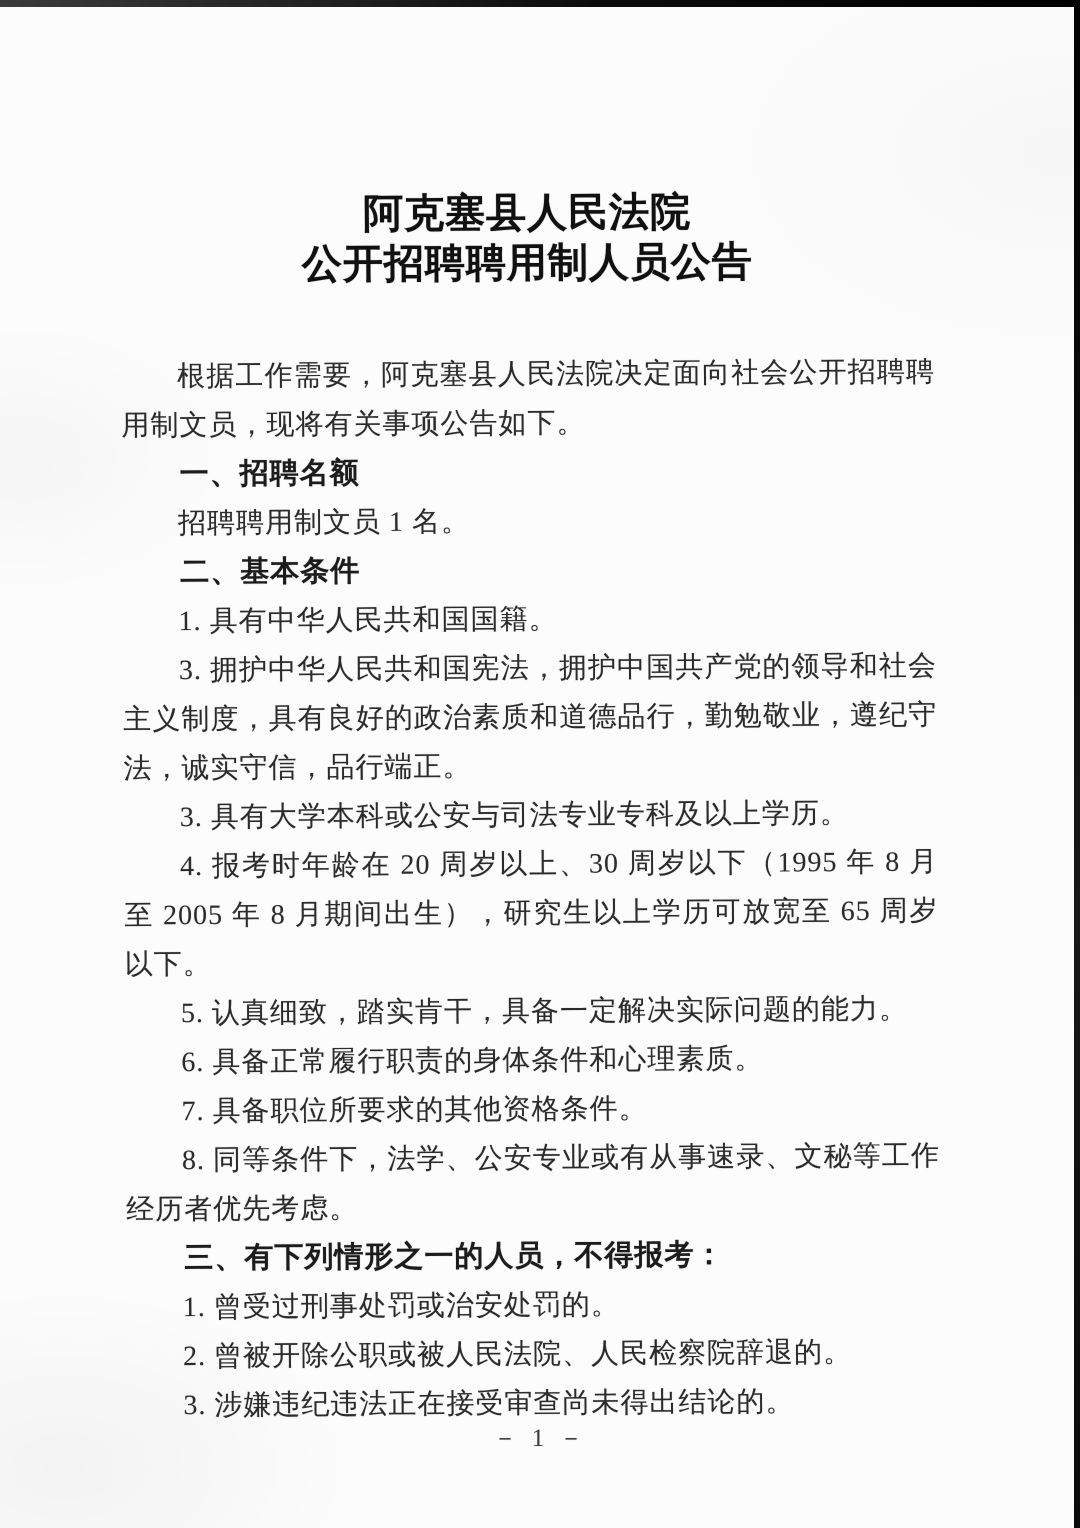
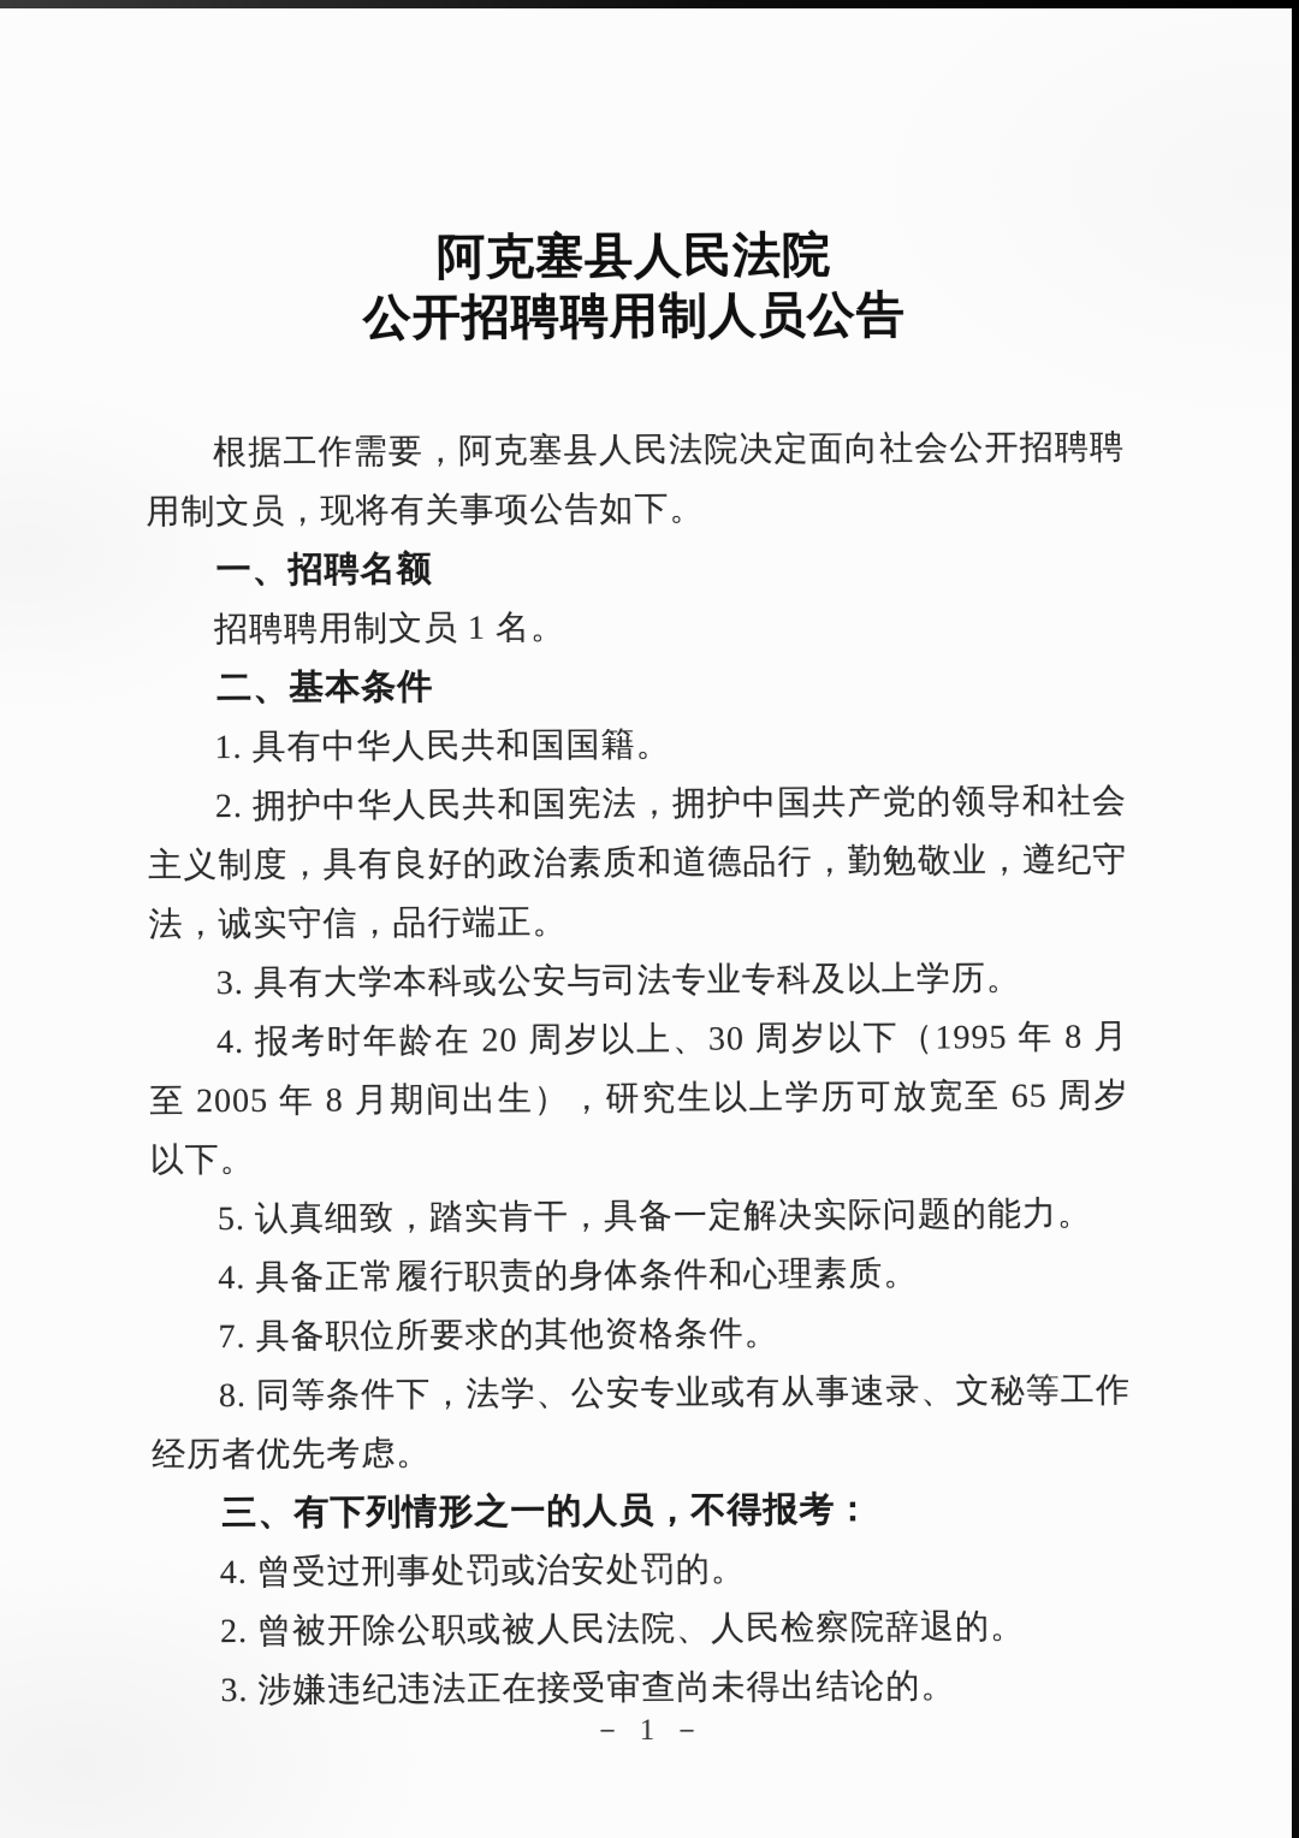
  阿克塞县人民法院
  公开招聘聘用制人员公告
  根据工作需要，阿克塞县人民法院决定面向社会公开招聘聘用制文员，现将有关事项公告如下。
  一、招聘名额
  招聘聘用制文员 1 名。
  二、基本条件
  1. 具有中华人民共和国国籍。
- 3. 拥护中华人民共和国宪法，拥护中国共产党的领导和社会主义制度，具有良好的政治素质和道德品行，勤勉敬业，遵纪守法，诚实守信，品行端正。
+ 2. 拥护中华人民共和国宪法，拥护中国共产党的领导和社会主义制度，具有良好的政治素质和道德品行，勤勉敬业，遵纪守法，诚实守信，品行端正。
  3. 具有大学本科或公安与司法专业专科及以上学历。
  4. 报考时年龄在 20 周岁以上、30 周岁以下（1995 年 8 月至 2005 年 8 月期间出生），研究生以上学历可放宽至 65 周岁以下。
  5. 认真细致，踏实肯干，具备一定解决实际问题的能力。
- 6. 具备正常履行职责的身体条件和心理素质。
+ 4. 具备正常履行职责的身体条件和心理素质。
  7. 具备职位所要求的其他资格条件。
  8. 同等条件下，法学、公安专业或有从事速录、文秘等工作经历者优先考虑。
  三、有下列情形之一的人员，不得报考：
- 1. 曾受过刑事处罚或治安处罚的。
+ 4. 曾受过刑事处罚或治安处罚的。
  2. 曾被开除公职或被人民法院、人民检察院辞退的。
  3. 涉嫌违纪违法正在接受审查尚未得出结论的。
  － 1 －
